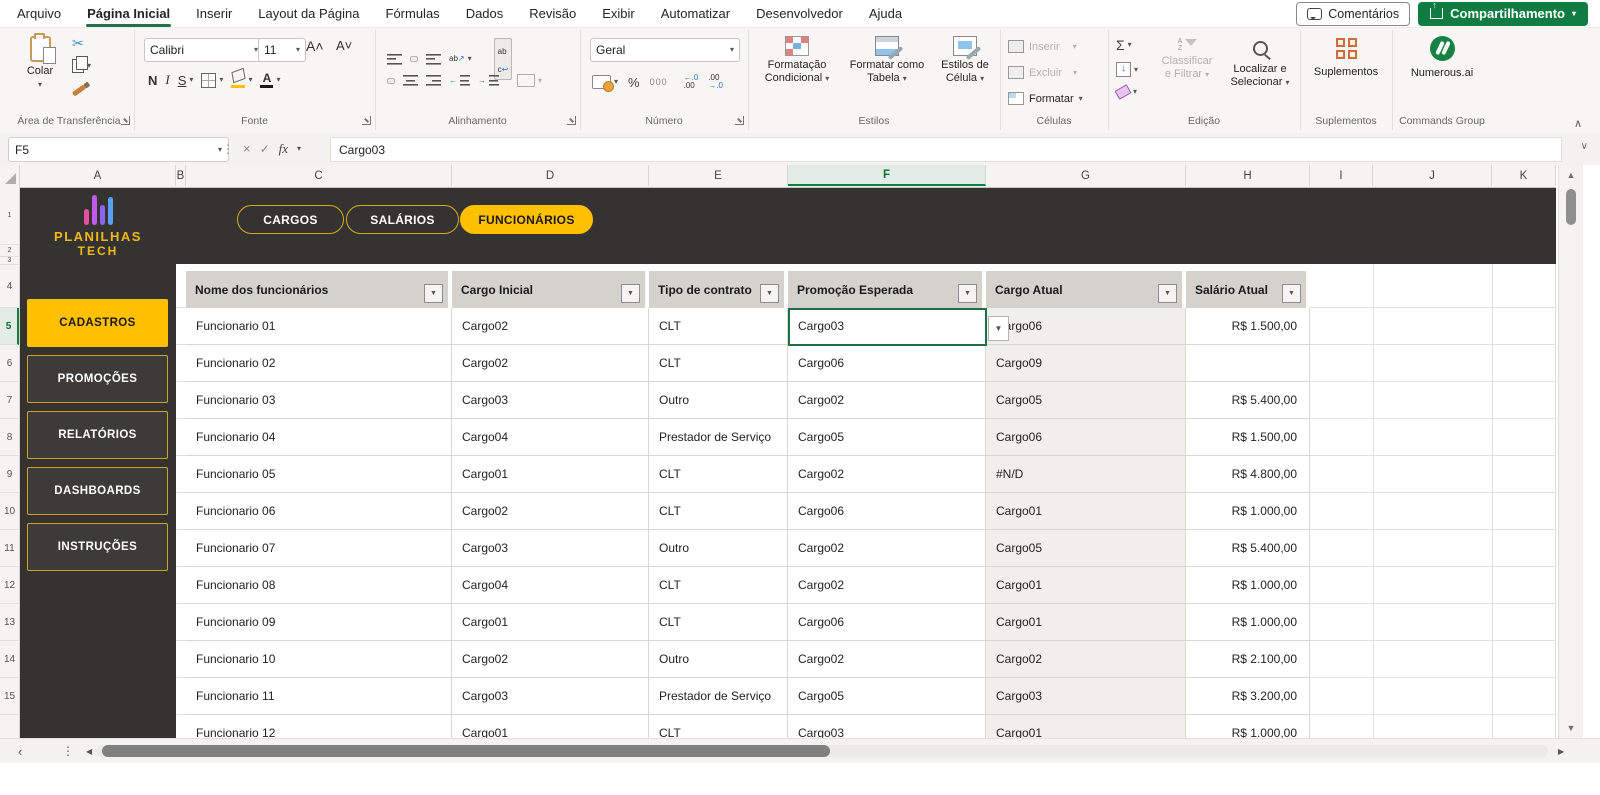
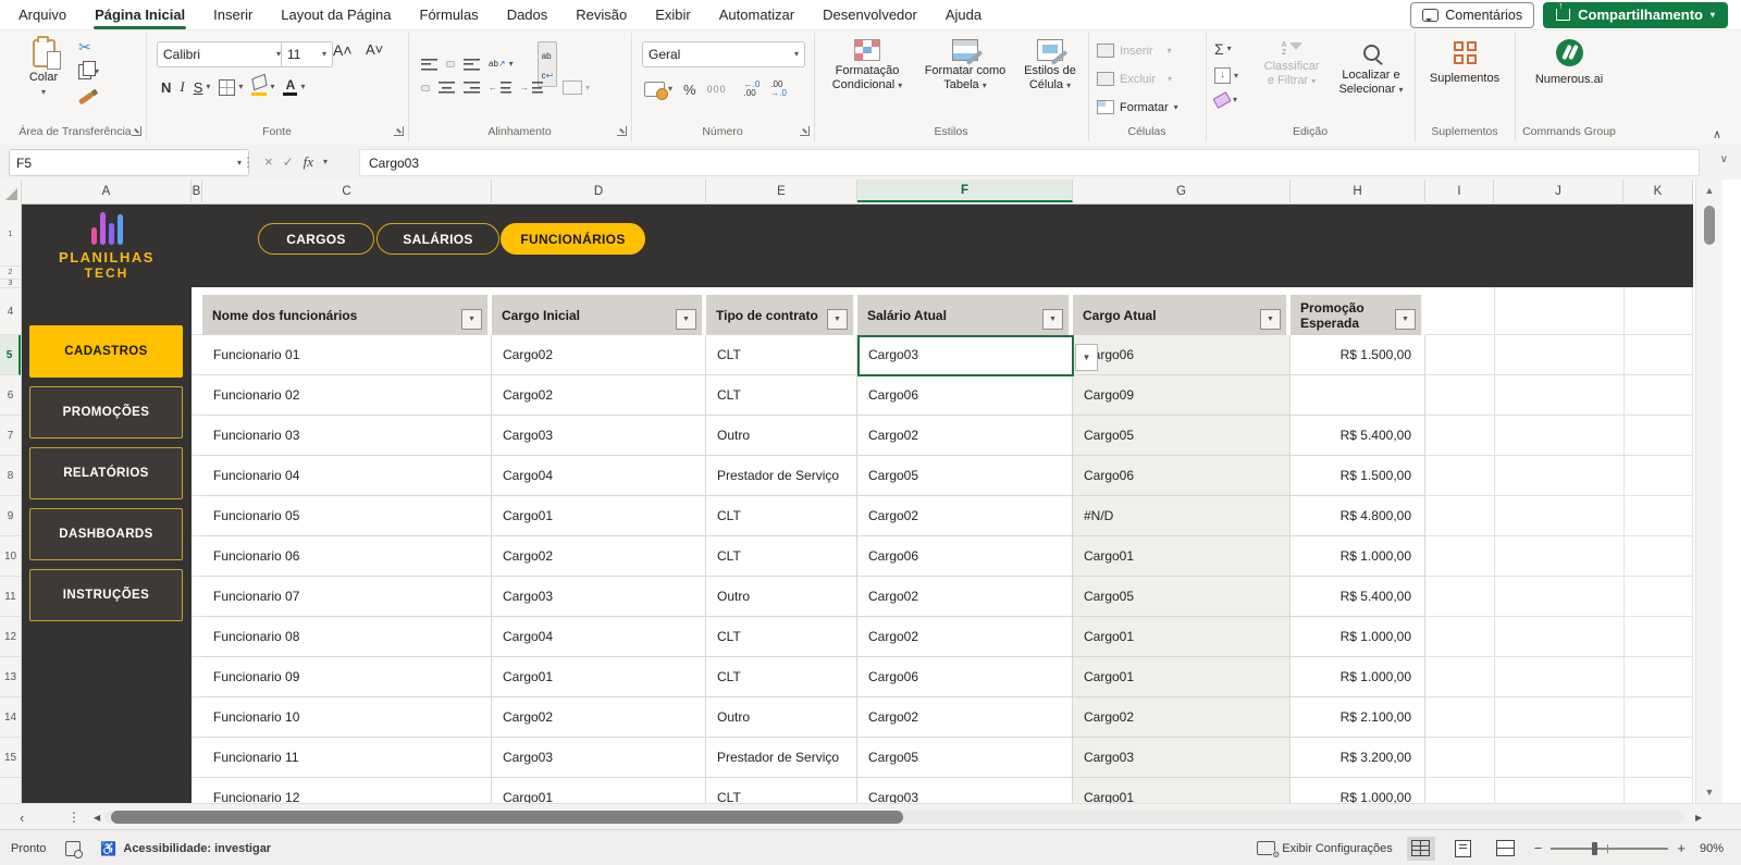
  Arquivo
  Página Inicial
  Inserir
  Layout da Página
  Fórmulas
  Dados
  Revisão
  Exibir
  Automatizar
  Desenvolvedor
  Ajuda
  Comentários
  Compartilhamento
  ▾
  Colar
  ▾
  ✂
  ▾
  Área de Transferência
  Calibri
  ▾
  11
  ▾
  A˄
  A˅
  N
  I
  S
  ▾
  ▾
  ▾
  A
  ▾
  Fonte
  ab↗
  ▾
  ab
  c↩
  ←
  →
  ▾
  Alinhamento
  Geral
  ▾
  ▾
  %
  000
  ←.0
  .00
  .00
  →.0
  Número
  Formatação
  Condicional ▾
  Formatar como
  Tabela ▾
  Estilos de
  Célula ▾
  Estilos
  Inserir
  ▾
  Excluir
  ▾
  Formatar
  ▾
  Células
  Σ
  ▾
  ↓
  ▾
  ▾
  Classificar
  e Filtrar ▾
  Localizar e
  Selecionar ▾
  Edição
  Suplementos
  Suplementos
  Numerous.ai
  Commands Group
  ∧
  F5
  ▾
  ⋮
  ×
  ✓
  fx
  ▾
  Cargo03
  ∨
  PLANILHAS
  TECH
  CARGOS
  SALÁRIOS
  FUNCIONÁRIOS
  CADASTROS
  PROMOÇÕES
  RELATÓRIOS
  DASHBOARDS
  INSTRUÇÕES
  Nome dos funcionários
  Cargo Inicial
  Tipo de contrato
- Promoção Esperada
+ Salário Atual
  Cargo Atual
- Salário Atual
+ Promoção Esperada
  Funcionario 01
  Cargo02
  CLT
  Cargo03
  rgo06
  R$ 1.500,00
  Funcionario 02
  Cargo02
  CLT
  Cargo06
  Cargo09
  Funcionario 03
  Cargo03
  Outro
  Cargo02
  Cargo05
  R$ 5.400,00
  Funcionario 04
  Cargo04
  Prestador de Serviço
  Cargo05
  Cargo06
  R$ 1.500,00
  Funcionario 05
  Cargo01
  CLT
  Cargo02
  #N/D
  R$ 4.800,00
  Funcionario 06
  Cargo02
  CLT
  Cargo06
  Cargo01
  R$ 1.000,00
  Funcionario 07
  Cargo03
  Outro
  Cargo02
  Cargo05
  R$ 5.400,00
  Funcionario 08
  Cargo04
  CLT
  Cargo02
  Cargo01
  R$ 1.000,00
  Funcionario 09
  Cargo01
  CLT
  Cargo06
  Cargo01
  R$ 1.000,00
  Funcionario 10
  Cargo02
  Outro
  Cargo02
  Cargo02
  R$ 2.100,00
  Funcionario 11
  Cargo03
  Prestador de Serviço
  Cargo05
  Cargo03
  R$ 3.200,00
  Funcionario 12
  Cargo01
  CLT
  Cargo03
  Cargo01
  R$ 1.000,00
  ▼
  A
  B
  C
  D
  E
  F
  G
  H
  I
  J
  K
  4
  5
  6
  7
  8
  9
  10
  11
  12
  13
  14
  15
  ▲
  ▼
  ‹
  ⋮
  ◀
  ▶
+ Pronto
+ ♿
+ Acessibilidade: investigar
+ Exibir Configurações
+ −
+ +
+ 90%
